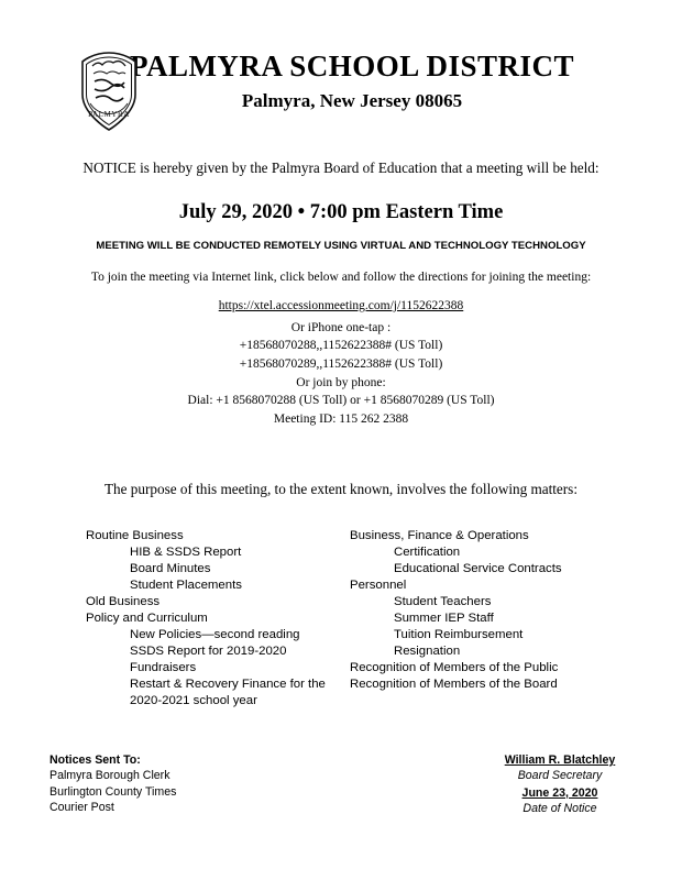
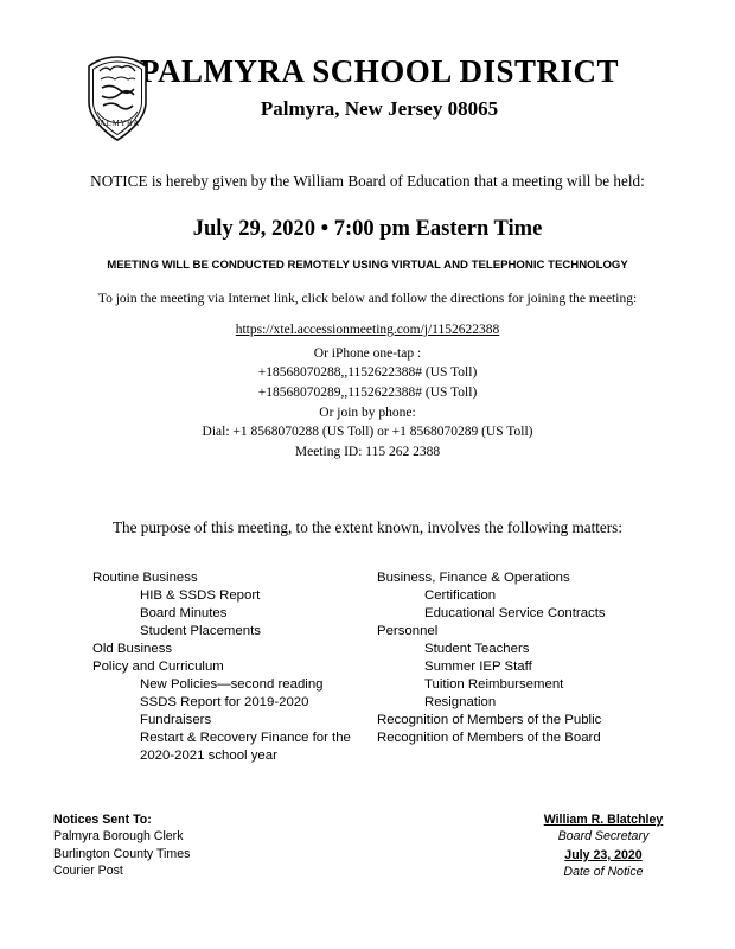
  PALMYRA
  PALMYRA SCHOOL DISTRICT
  Palmyra, New Jersey 08065
- NOTICE is hereby given by the Palmyra Board of Education that a meeting will be held:
+ NOTICE is hereby given by the William Board of Education that a meeting will be held:
  July 29, 2020 • 7:00 pm Eastern Time
- MEETING WILL BE CONDUCTED REMOTELY USING VIRTUAL AND TECHNOLOGY TECHNOLOGY
+ MEETING WILL BE CONDUCTED REMOTELY USING VIRTUAL AND TELEPHONIC TECHNOLOGY
  To join the meeting via Internet link, click below and follow the directions for joining the meeting:
  https://xtel.accessionmeeting.com/j/1152622388
  Or iPhone one-tap :
  +18568070288,,1152622388# (US Toll)
  +18568070289,,1152622388# (US Toll)
  Or join by phone:
  Dial: +1 8568070288 (US Toll) or +1 8568070289 (US Toll)
  Meeting ID: 115 262 2388
  The purpose of this meeting, to the extent known, involves the following matters:
  Routine Business
  HIB & SSDS Report
  Board Minutes
  Student Placements
  Old Business
  Policy and Curriculum
  New Policies—second reading
  SSDS Report for 2019-2020
  Fundraisers
  Restart & Recovery Finance for the 2020-2021 school year
  Business, Finance & Operations
  Certification
  Educational Service Contracts
  Personnel
  Student Teachers
  Summer IEP Staff
  Tuition Reimbursement
  Resignation
  Recognition of Members of the Public
  Recognition of Members of the Board
  Notices Sent To:
  Palmyra Borough Clerk
  Burlington County Times
  Courier Post
  William R. Blatchley
  Board Secretary
- June 23, 2020
+ July 23, 2020
  Date of Notice
